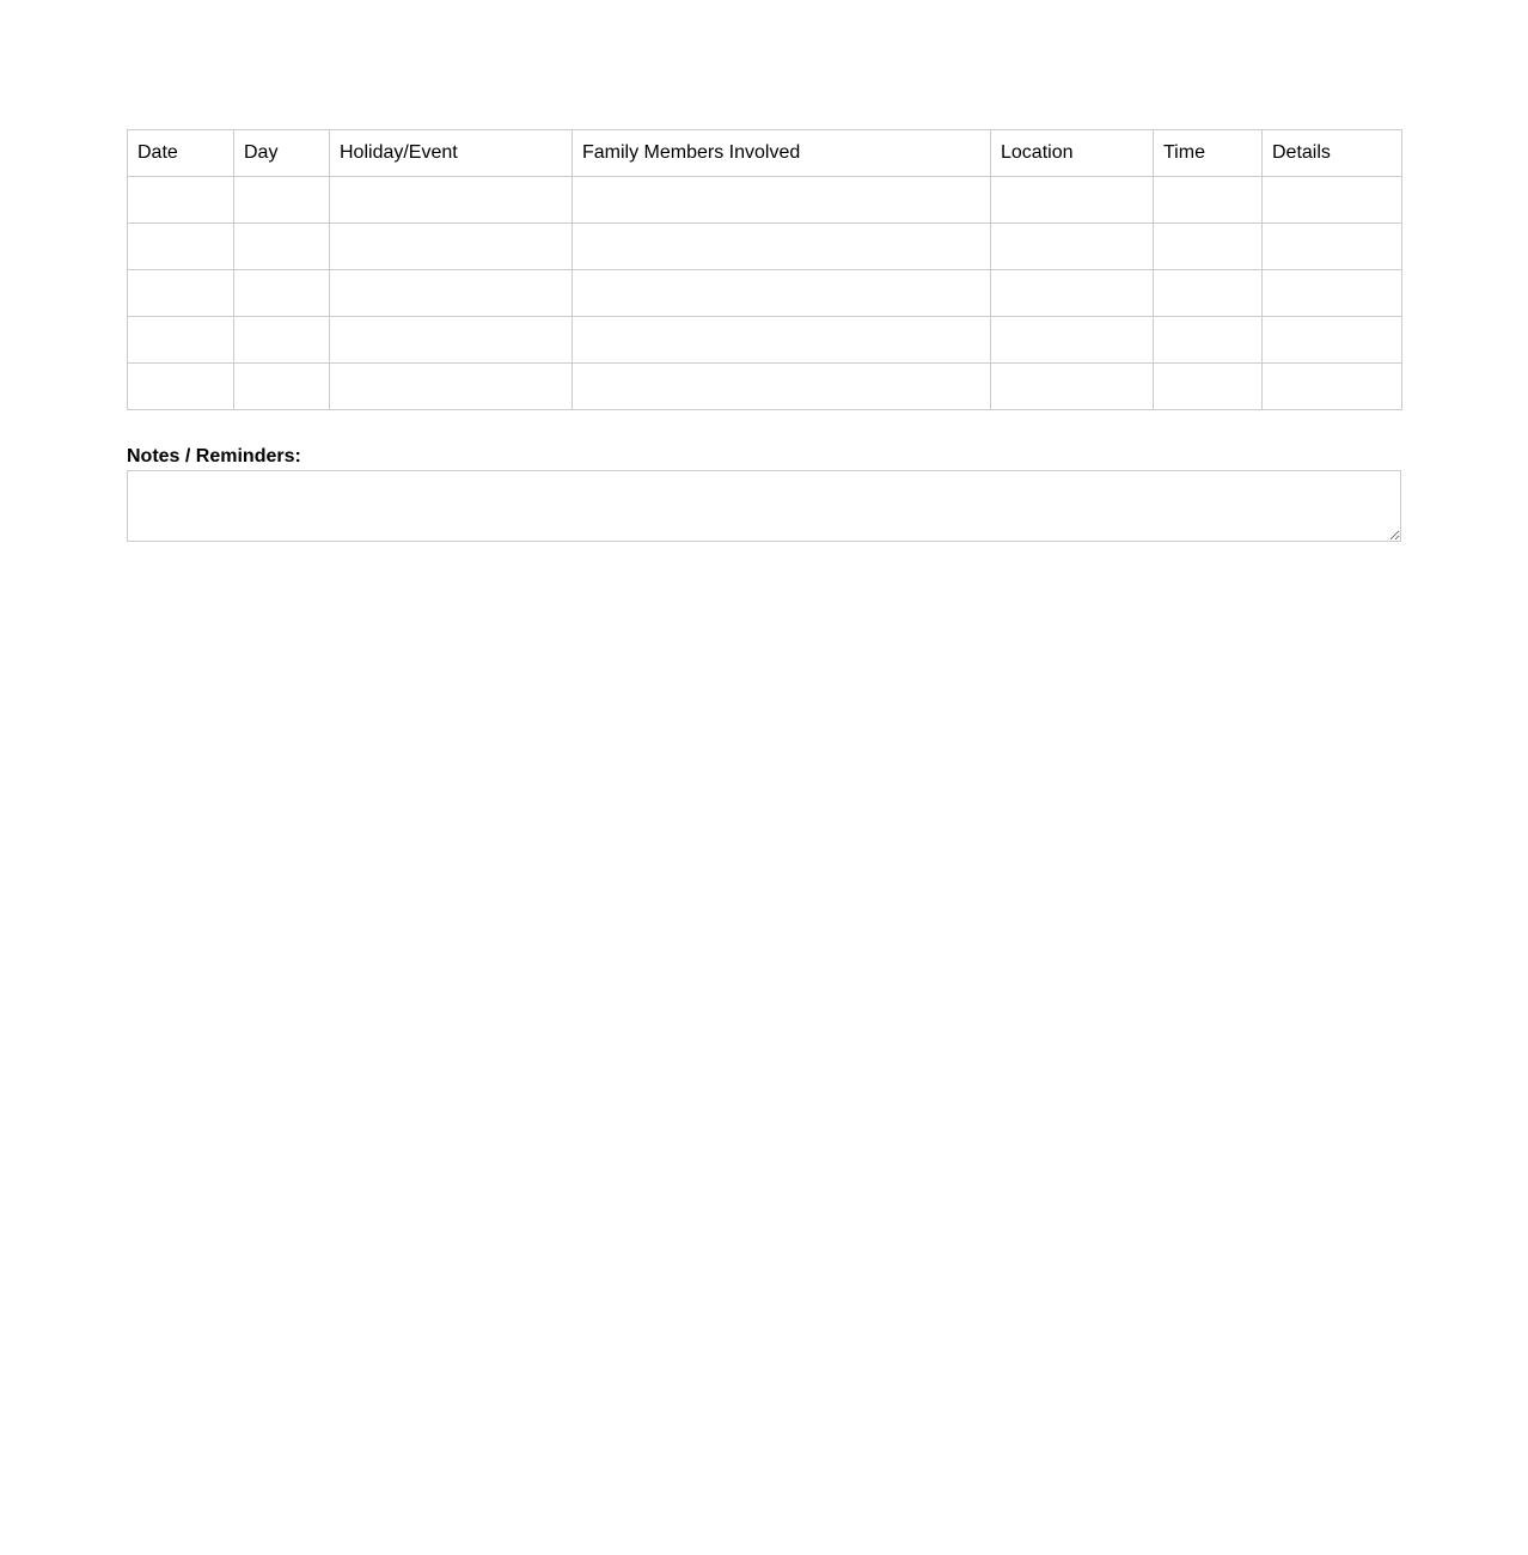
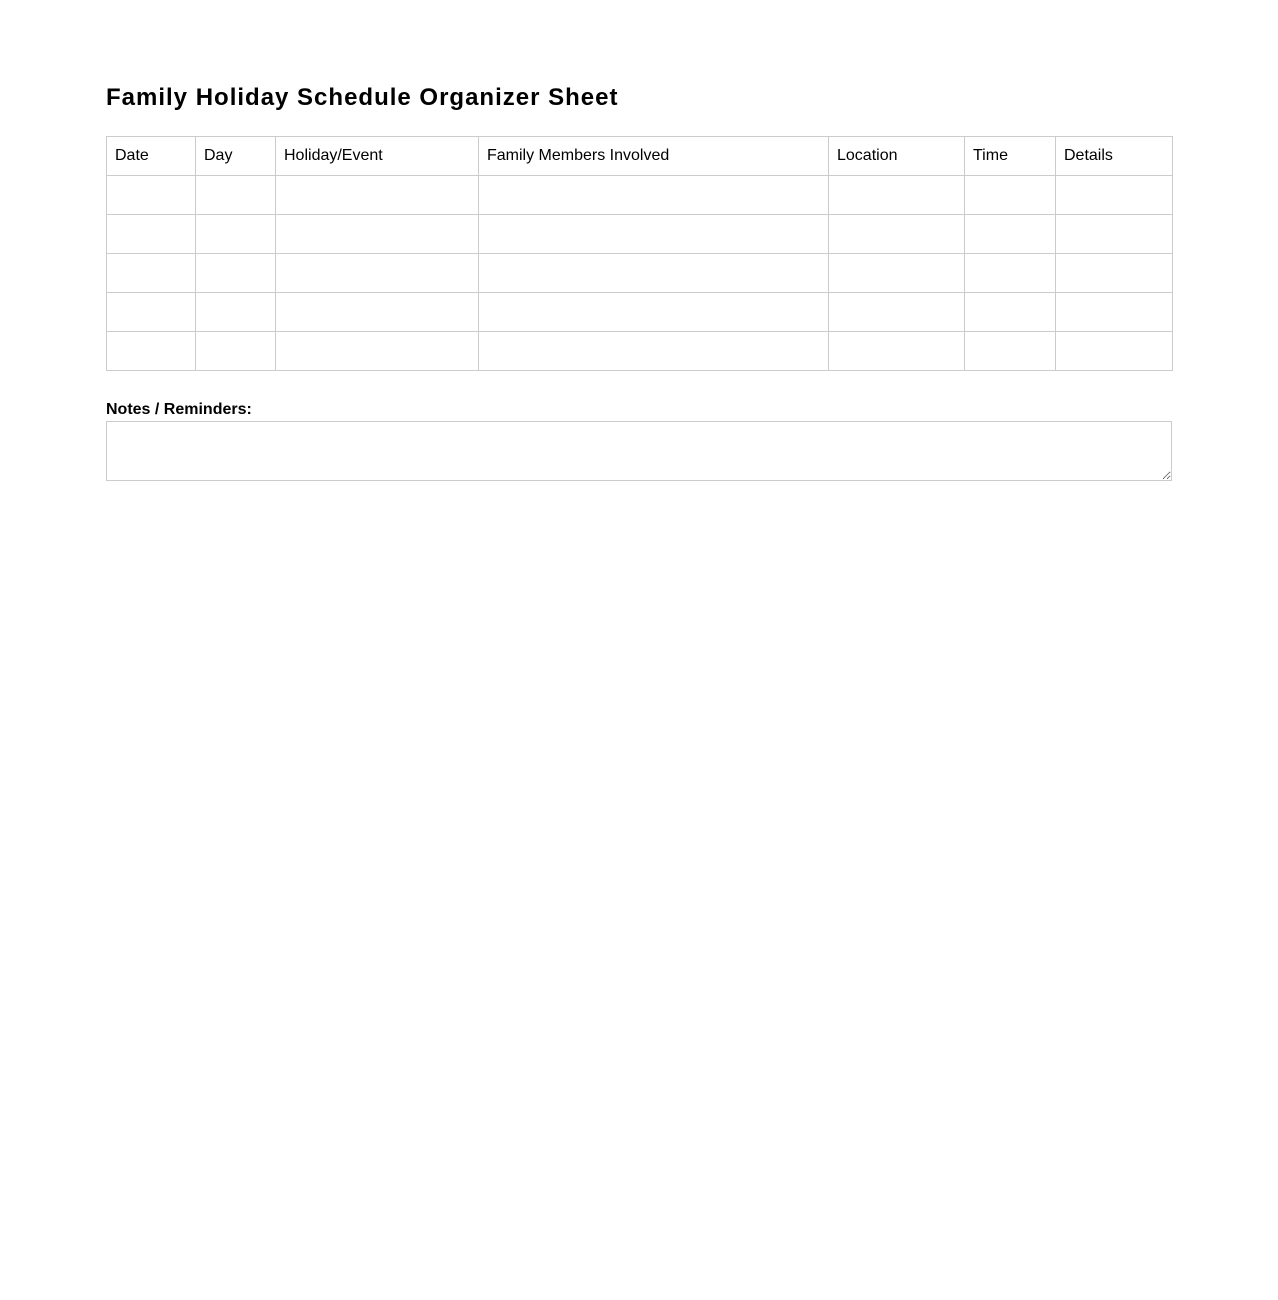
+ Family Holiday Schedule Organizer Sheet
  Date	Day	Holiday/Event	Family Members Involved	Location	Time	Details
  Notes / Reminders:
